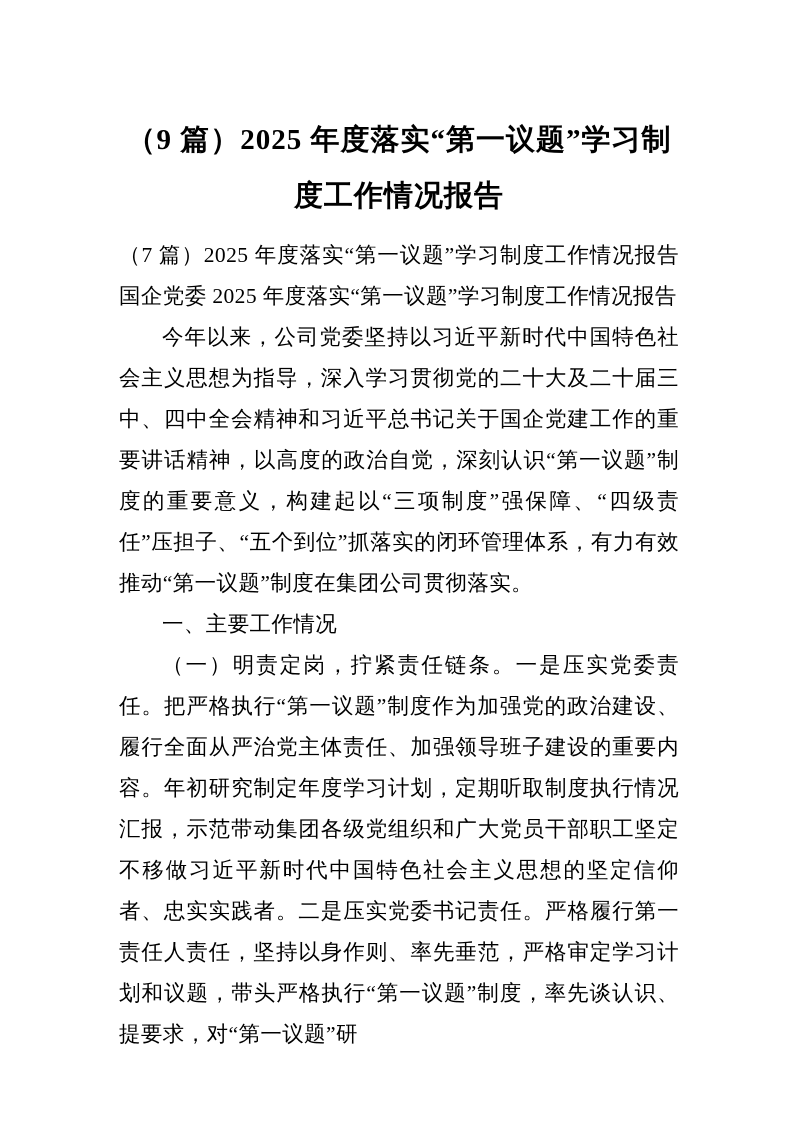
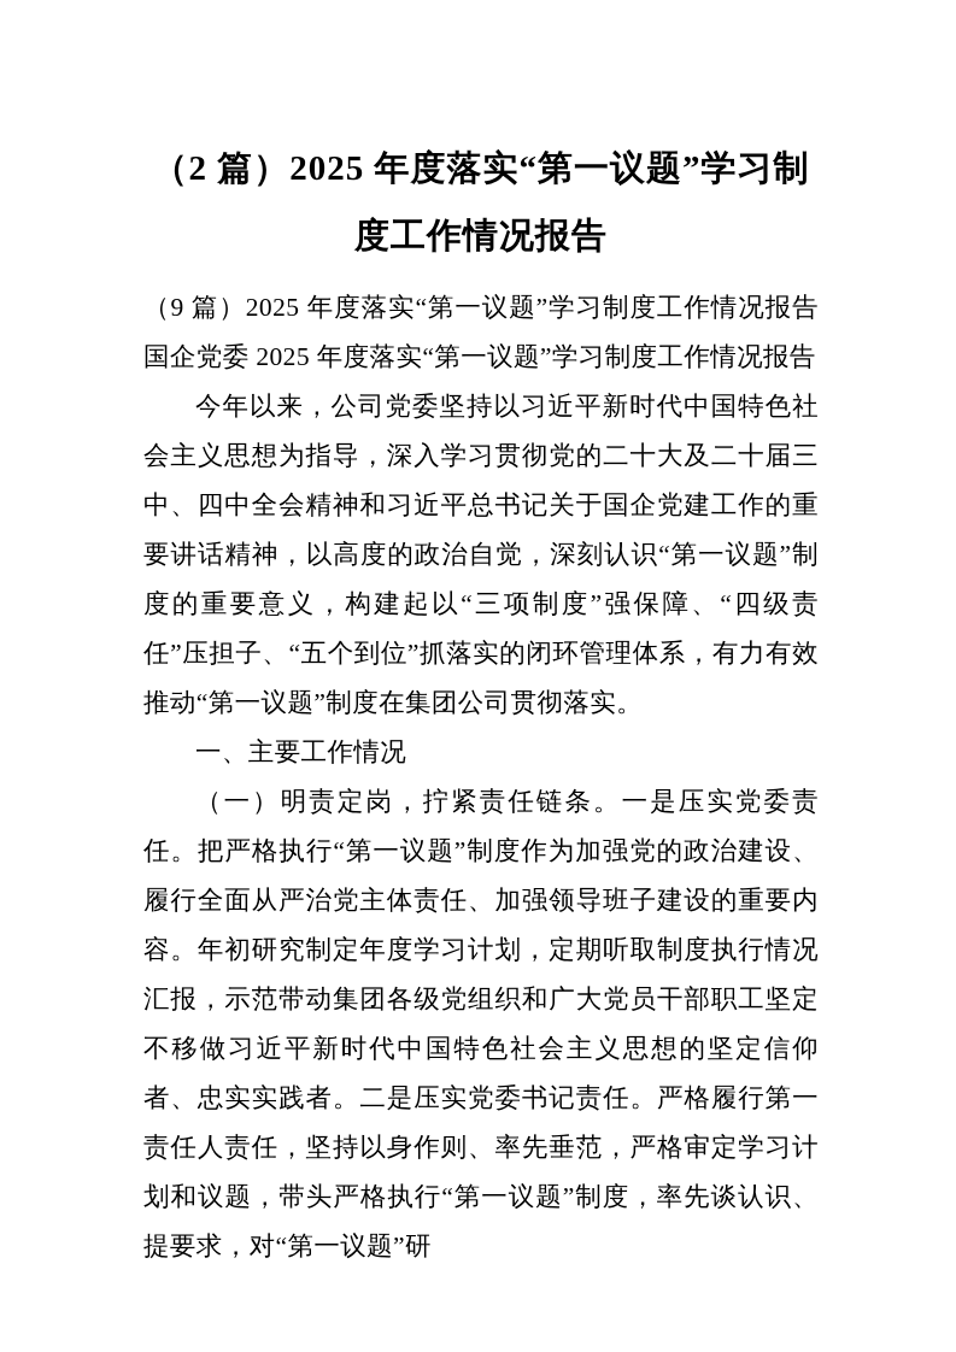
- （9 篇）2025 年度落实“第一议题”学习制度工作情况报告
+ （2 篇）2025 年度落实“第一议题”学习制度工作情况报告
- （7 篇）2025 年度落实“第一议题”学习制度工作情况报告国企党委 2025 年度落实“第一议题”学习制度工作情况报告
+ （9 篇）2025 年度落实“第一议题”学习制度工作情况报告国企党委 2025 年度落实“第一议题”学习制度工作情况报告
  今年以来，公司党委坚持以习近平新时代中国特色社会主义思想为指导，深入学习贯彻党的二十大及二十届三中、四中全会精神和习近平总书记关于国企党建工作的重要讲话精神，以高度的政治自觉，深刻认识“第一议题”制度的重要意义，构建起以“三项制度”强保障、“四级责任”压担子、“五个到位”抓落实的闭环管理体系，有力有效推动“第一议题”制度在集团公司贯彻落实。
  一、主要工作情况
  （一）明责定岗，拧紧责任链条。一是压实党委责任。把严格执行“第一议题”制度作为加强党的政治建设、履行全面从严治党主体责任、加强领导班子建设的重要内容。年初研究制定年度学习计划，定期听取制度执行情况汇报，示范带动集团各级党组织和广大党员干部职工坚定不移做习近平新时代中国特色社会主义思想的坚定信仰者、忠实实践者。二是压实党委书记责任。严格履行第一责任人责任，坚持以身作则、率先垂范，严格审定学习计划和议题，带头严格执行“第一议题”制度，率先谈认识、提要求，对“第一议题”研
